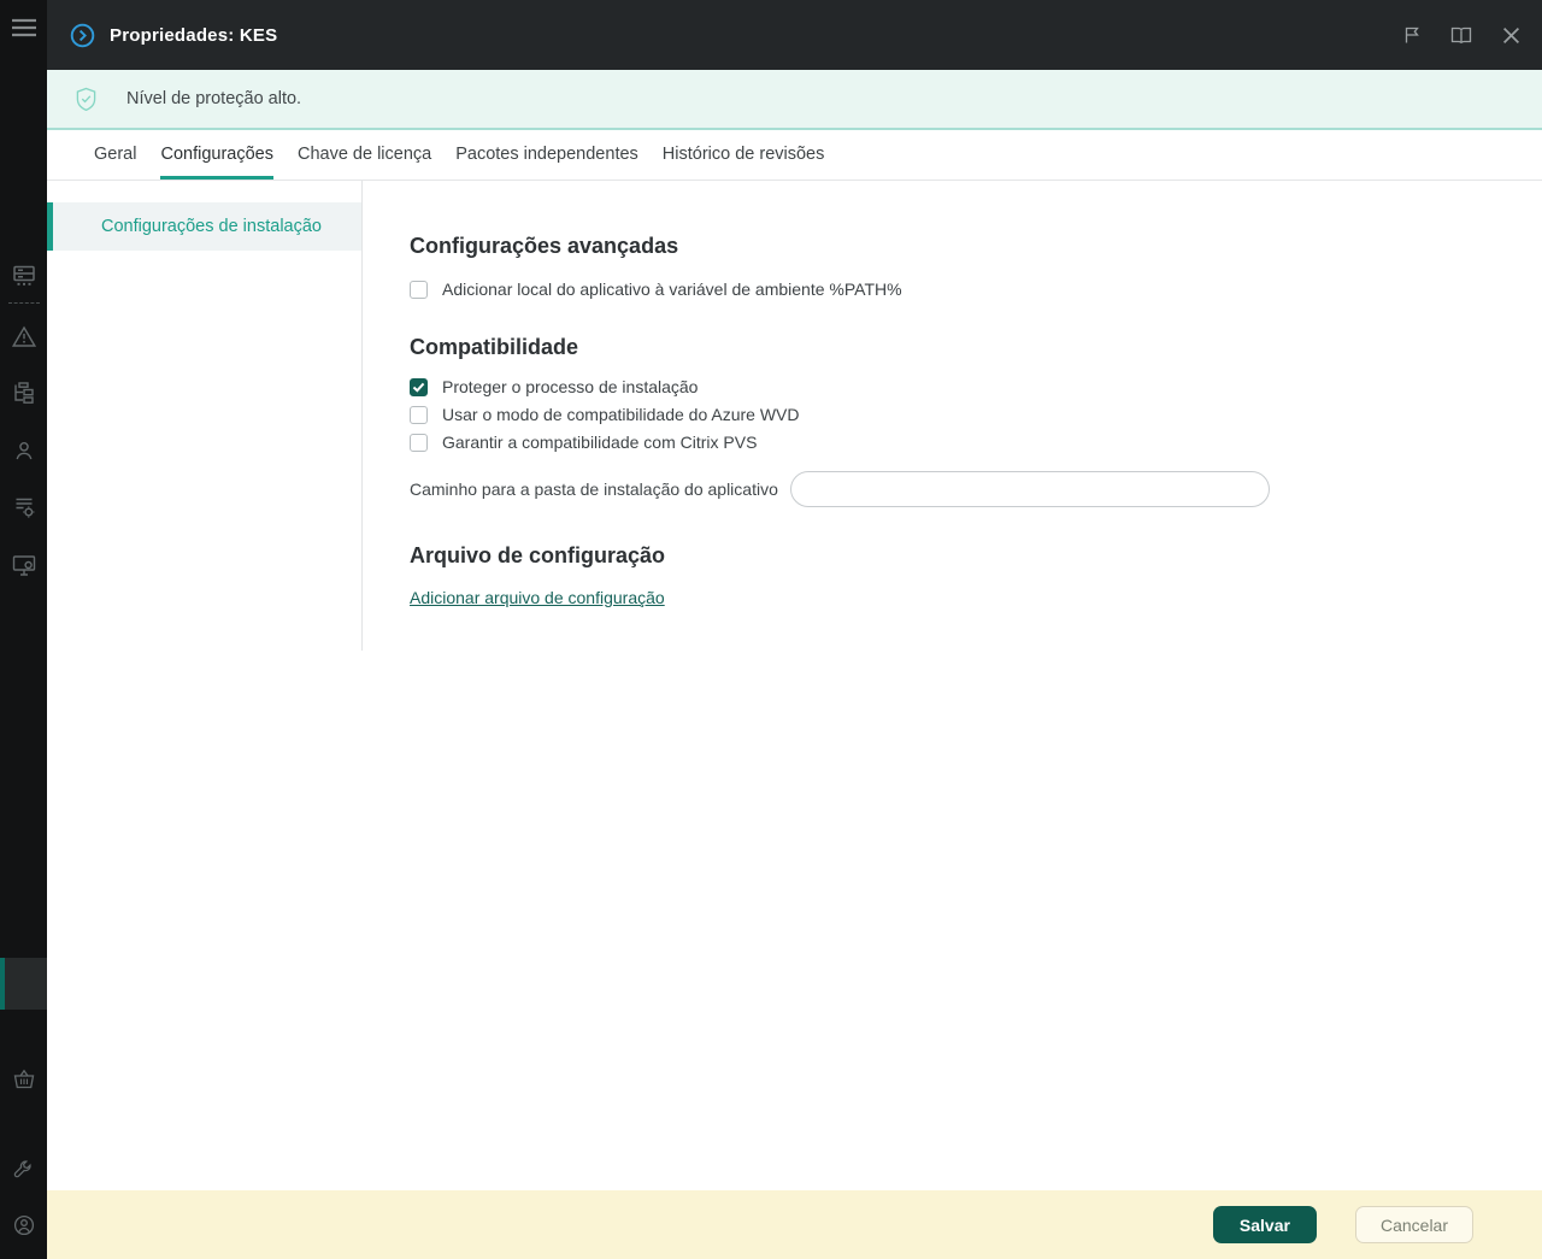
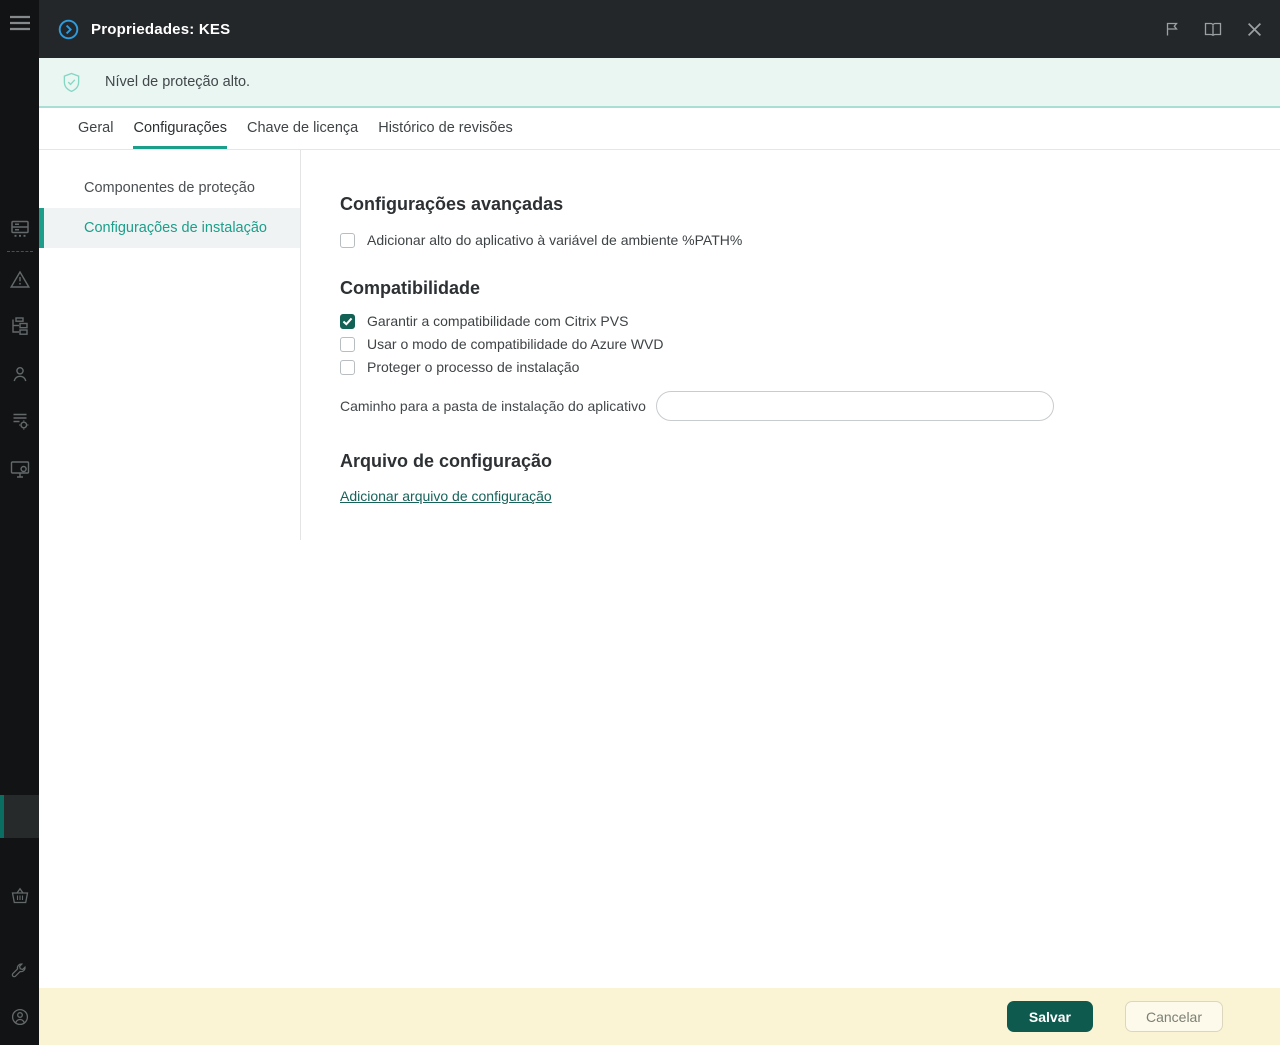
  Propriedades: KES
  Nível de proteção alto.
  Geral
  Configurações
  Chave de licença
- Pacotes independentes
  Histórico de revisões
+ Componentes de proteção
  Configurações de instalação
  Configurações avançadas
- Adicionar local do aplicativo à variável de ambiente %PATH%
+ Adicionar alto do aplicativo à variável de ambiente %PATH%
  Compatibilidade
- Proteger o processo de instalação
+ Garantir a compatibilidade com Citrix PVS
  Usar o modo de compatibilidade do Azure WVD
- Garantir a compatibilidade com Citrix PVS
+ Proteger o processo de instalação
  Caminho para a pasta de instalação do aplicativo
  Arquivo de configuração
  Adicionar arquivo de configuração
  Salvar
  Cancelar
